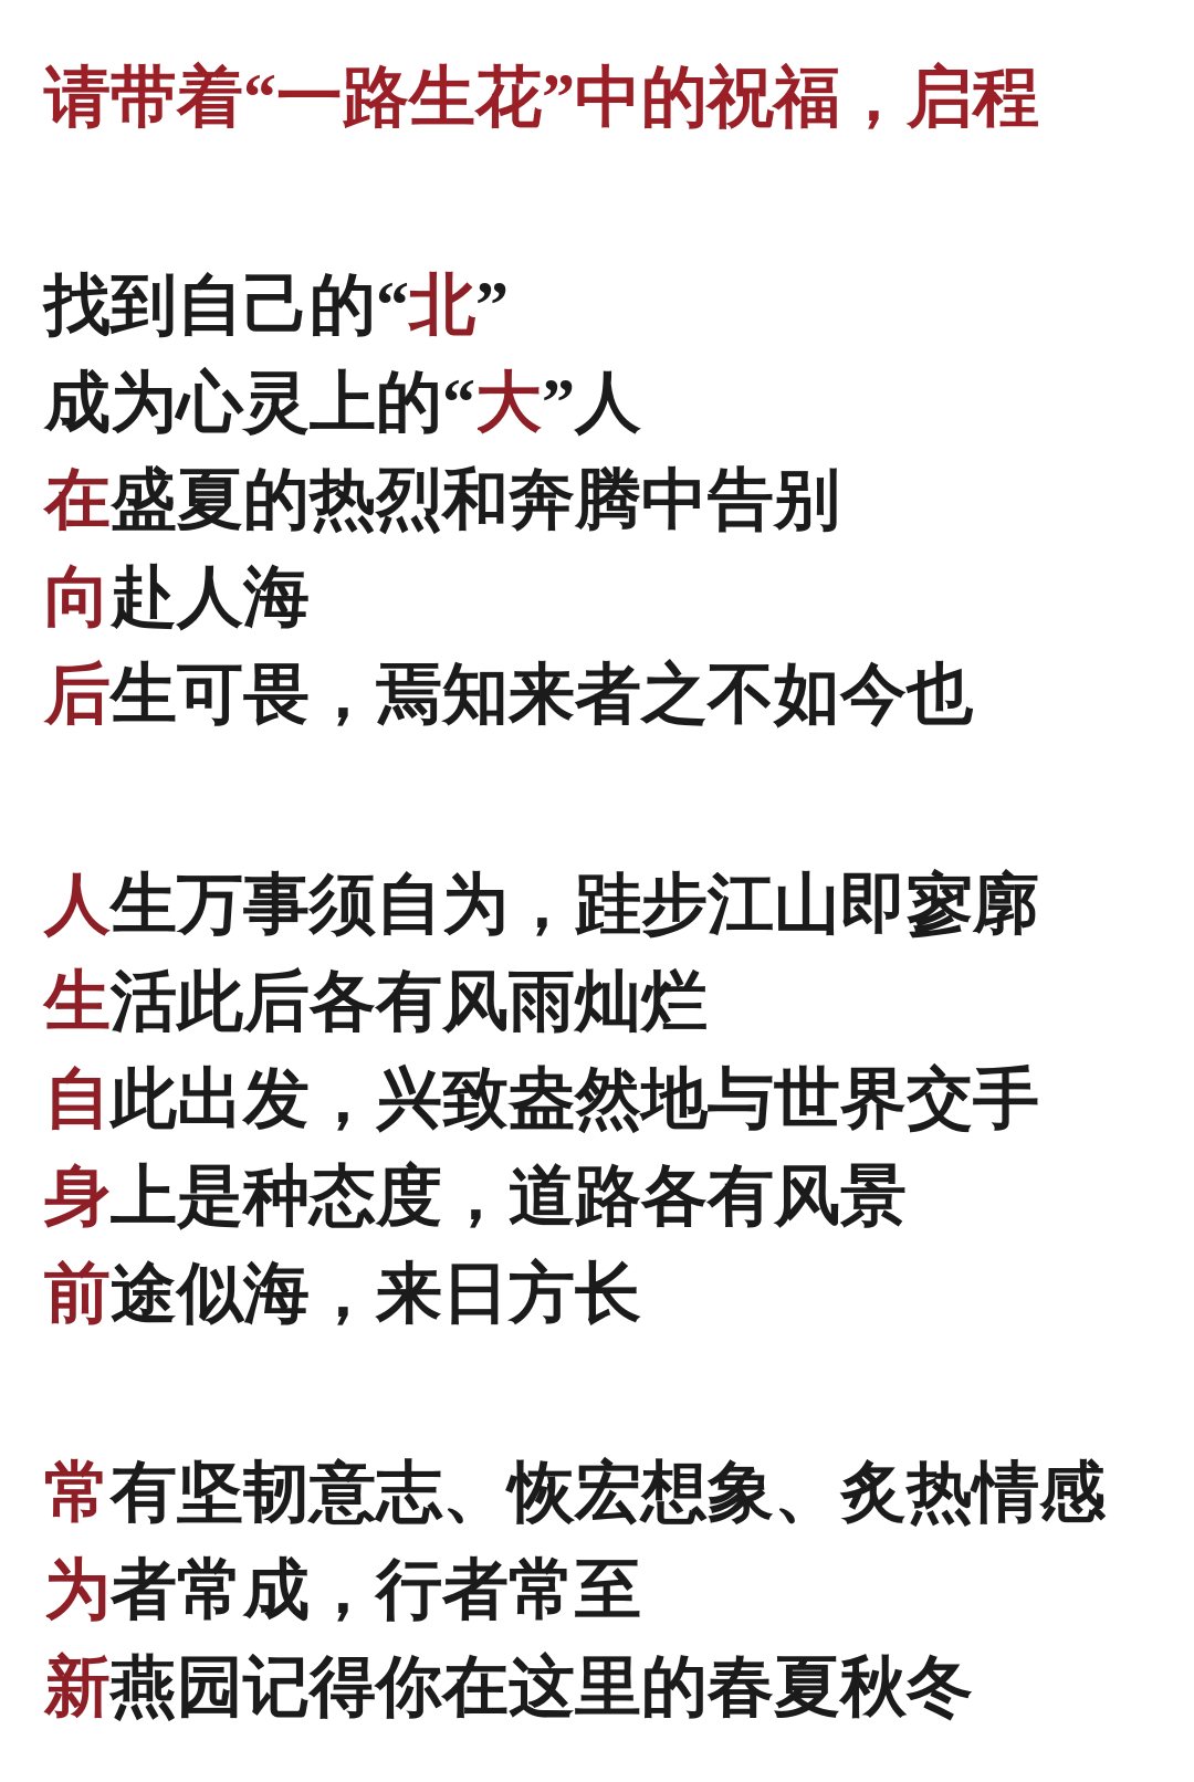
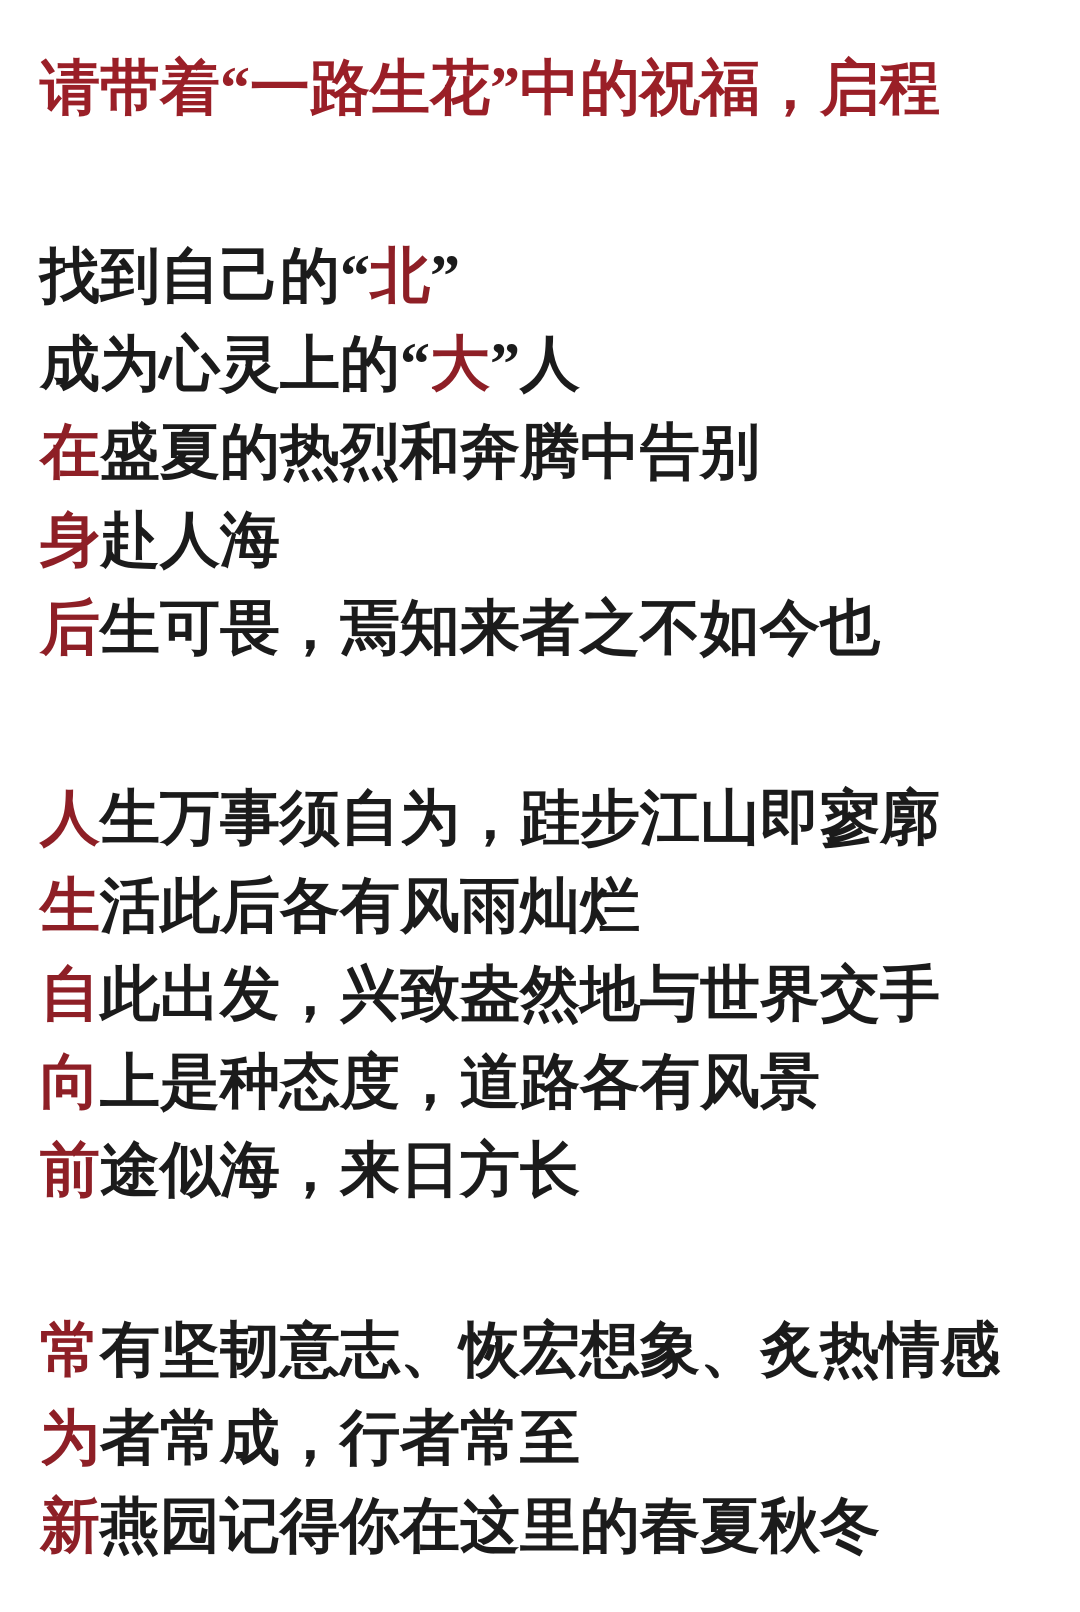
  请带着“一路生花”中的祝福，启程
  找到自己的“北”
  成为心灵上的“大”人
  在盛夏的热烈和奔腾中告别
- 向赴人海
+ 身赴人海
  后生可畏，焉知来者之不如今也
  人生万事须自为，跬步江山即寥廓
  生活此后各有风雨灿烂
  自此出发，兴致盎然地与世界交手
- 身上是种态度，道路各有风景
+ 向上是种态度，道路各有风景
  前途似海，来日方长
  常有坚韧意志、恢宏想象、炙热情感
  为者常成，行者常至
  新燕园记得你在这里的春夏秋冬
